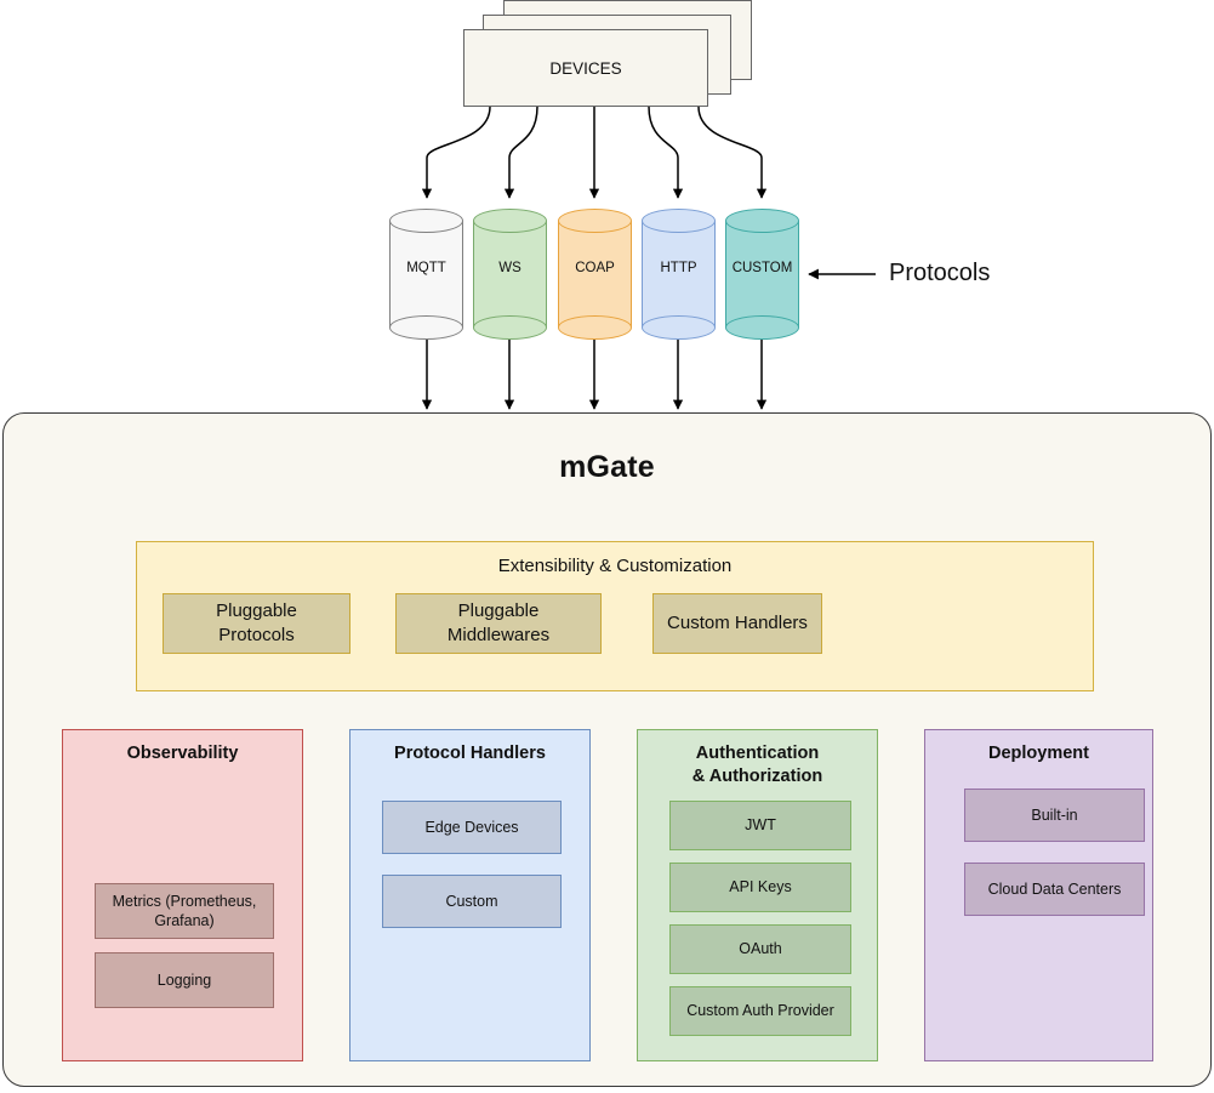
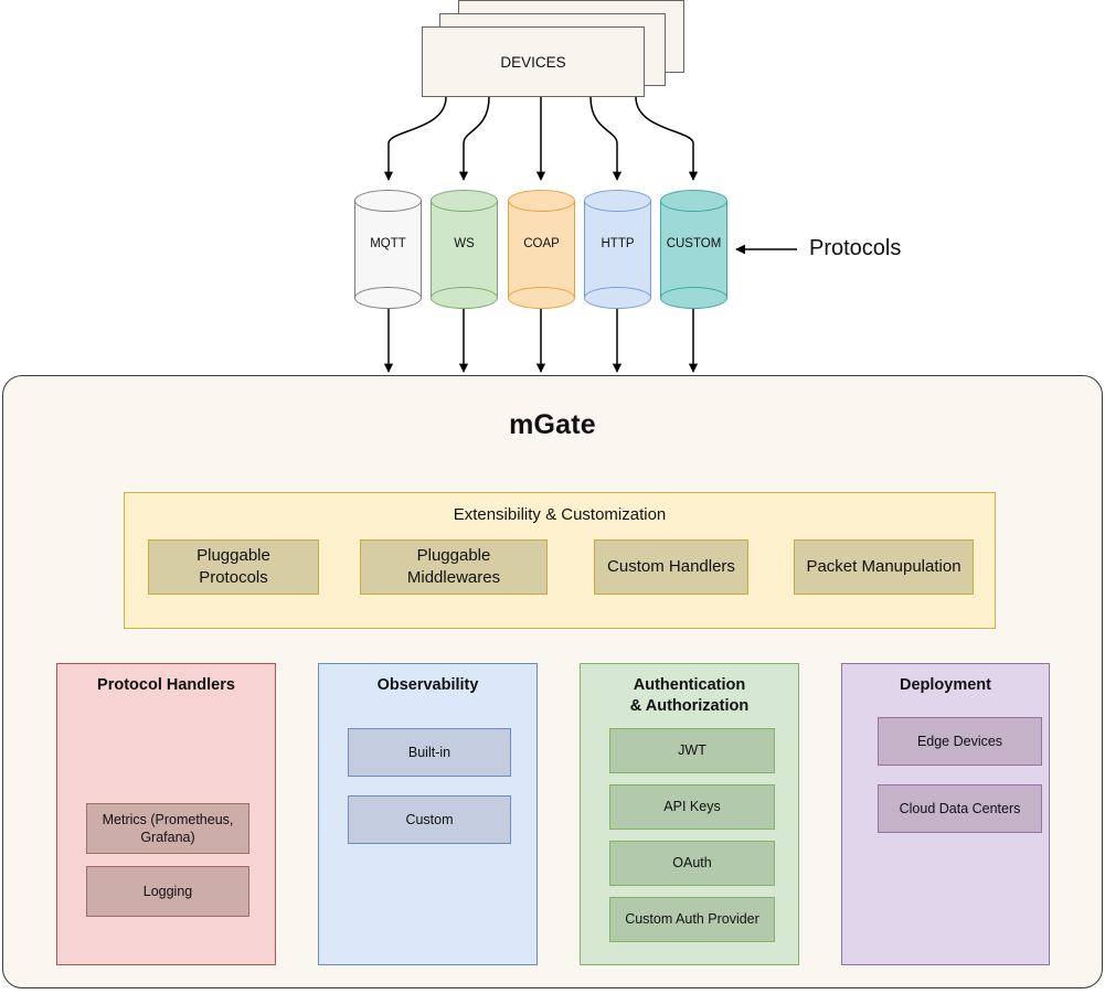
  DEVICES
  MQTT
  WS
  COAP
  HTTP
  CUSTOM
  Protocols
  mGate
  Extensibility & Customization
  Pluggable
  Protocols
  Pluggable
  Middlewares
  Custom Handlers
+ Packet Manupulation
- Observability
+ Protocol Handlers
  Metrics (Prometheus,
  Grafana)
  Logging
- Protocol Handlers
+ Observability
- Edge Devices
+ Built-in
  Custom
  Authentication
  & Authorization
  JWT
  API Keys
  OAuth
  Custom Auth Provider
  Deployment
- Built-in
+ Edge Devices
  Cloud Data Centers
